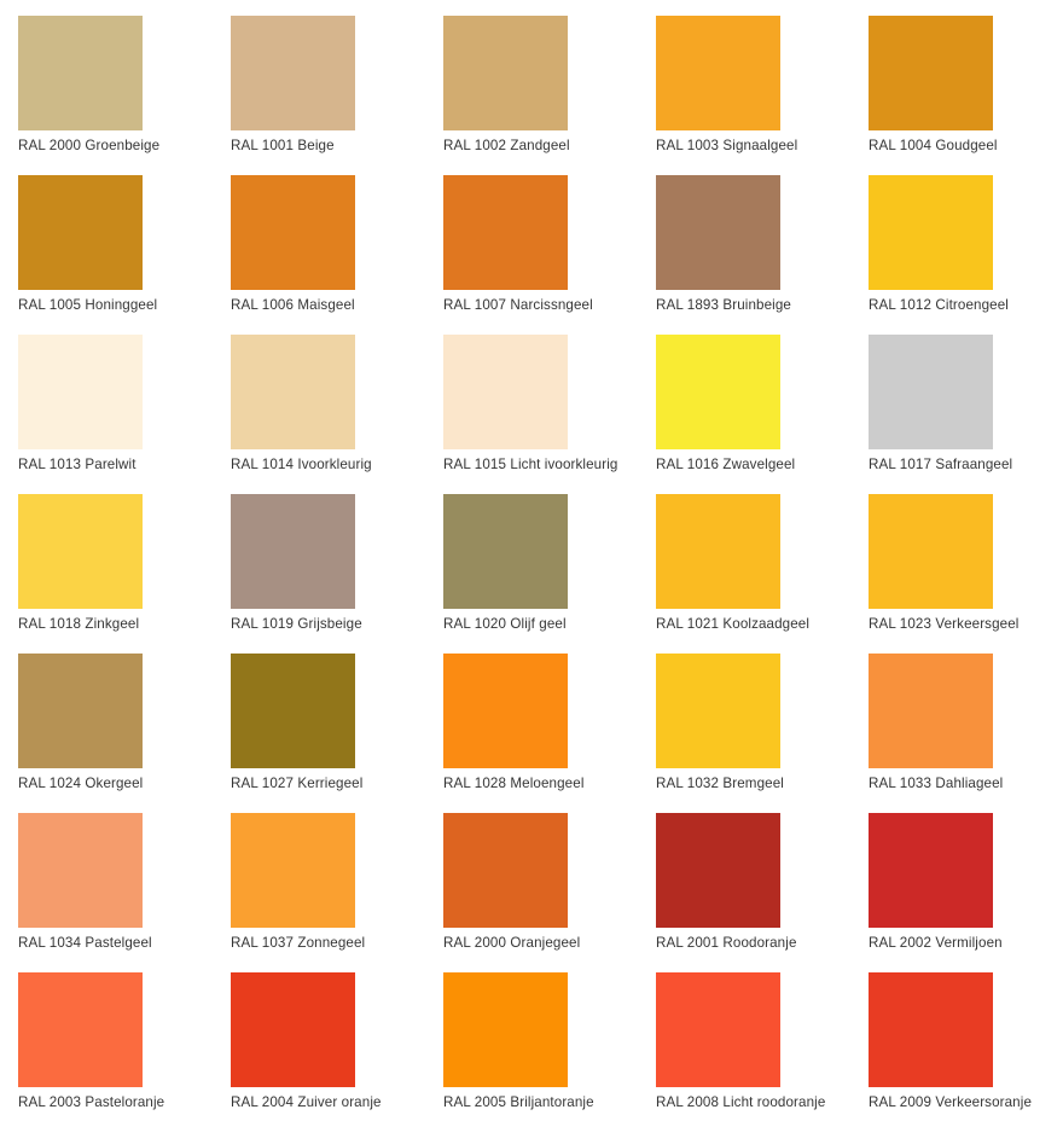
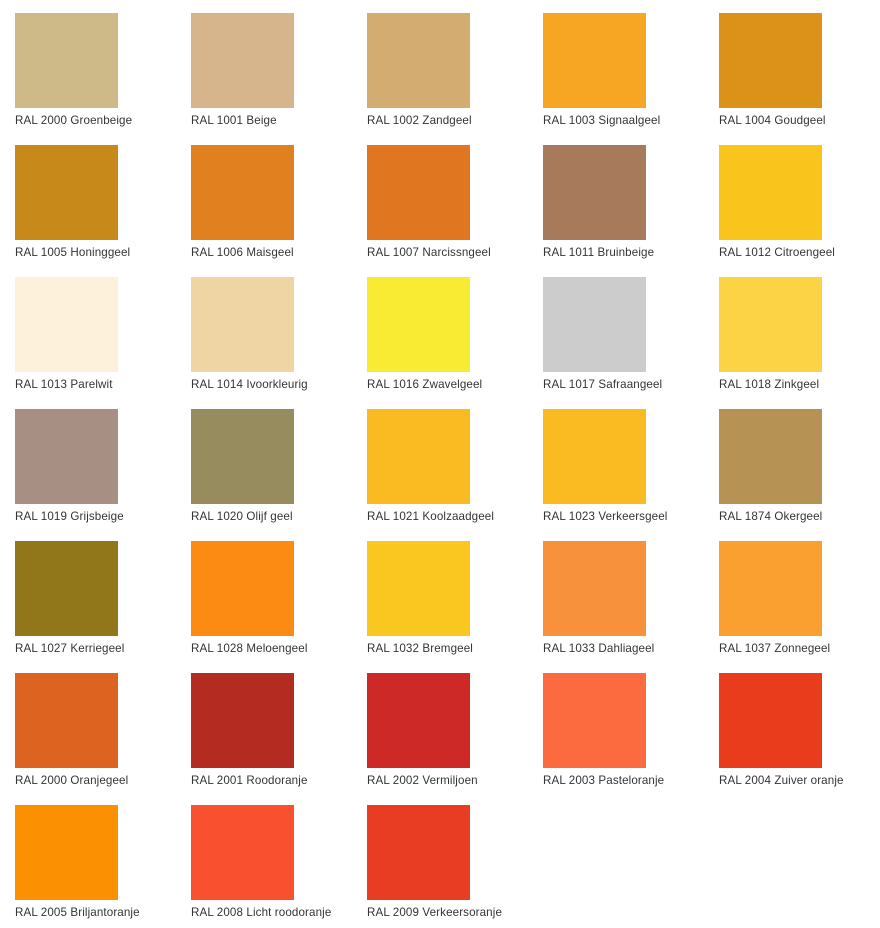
  RAL 2000 Groenbeige
  RAL 1001 Beige
  RAL 1002 Zandgeel
  RAL 1003 Signaalgeel
  RAL 1004 Goudgeel
  RAL 1005 Honinggeel
  RAL 1006 Maisgeel
  RAL 1007 Narcissngeel
- RAL 1893 Bruinbeige
+ RAL 1011 Bruinbeige
  RAL 1012 Citroengeel
  RAL 1013 Parelwit
  RAL 1014 Ivoorkleurig
- RAL 1015 Licht ivoorkleurig
  RAL 1016 Zwavelgeel
  RAL 1017 Safraangeel
  RAL 1018 Zinkgeel
  RAL 1019 Grijsbeige
  RAL 1020 Olijf geel
  RAL 1021 Koolzaadgeel
  RAL 1023 Verkeersgeel
- RAL 1024 Okergeel
+ RAL 1874 Okergeel
  RAL 1027 Kerriegeel
  RAL 1028 Meloengeel
  RAL 1032 Bremgeel
  RAL 1033 Dahliageel
- RAL 1034 Pastelgeel
  RAL 1037 Zonnegeel
  RAL 2000 Oranjegeel
  RAL 2001 Roodoranje
  RAL 2002 Vermiljoen
  RAL 2003 Pasteloranje
  RAL 2004 Zuiver oranje
  RAL 2005 Briljantoranje
  RAL 2008 Licht roodoranje
  RAL 2009 Verkeersoranje
